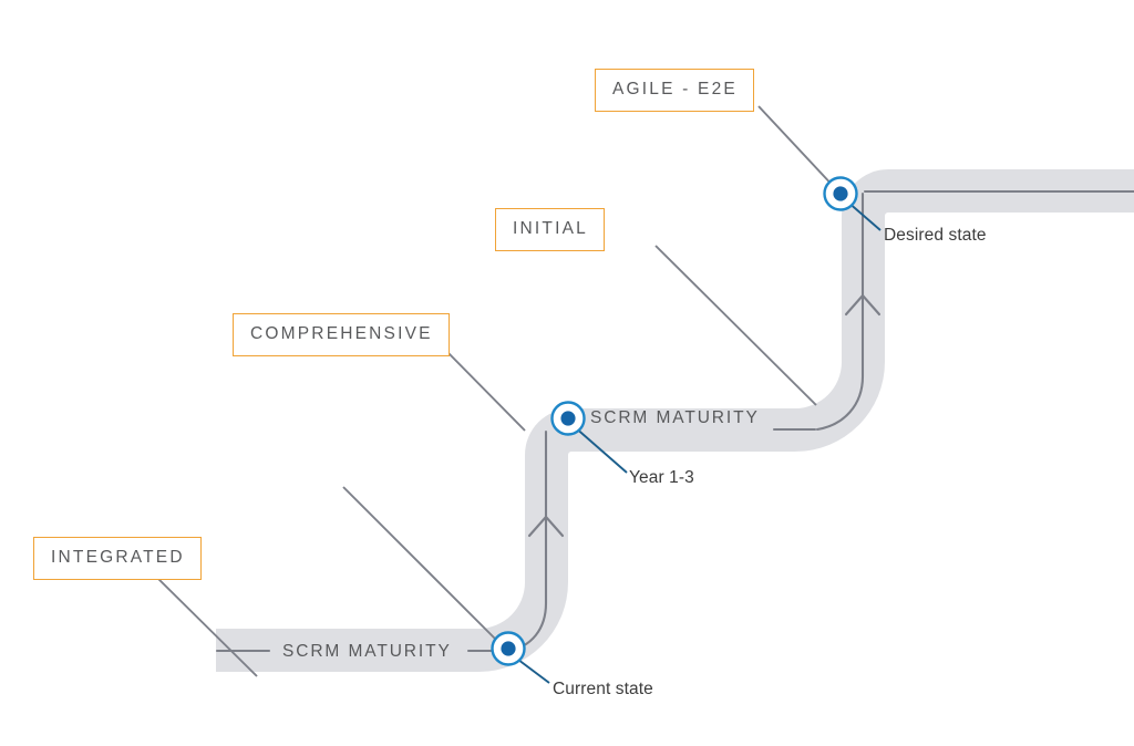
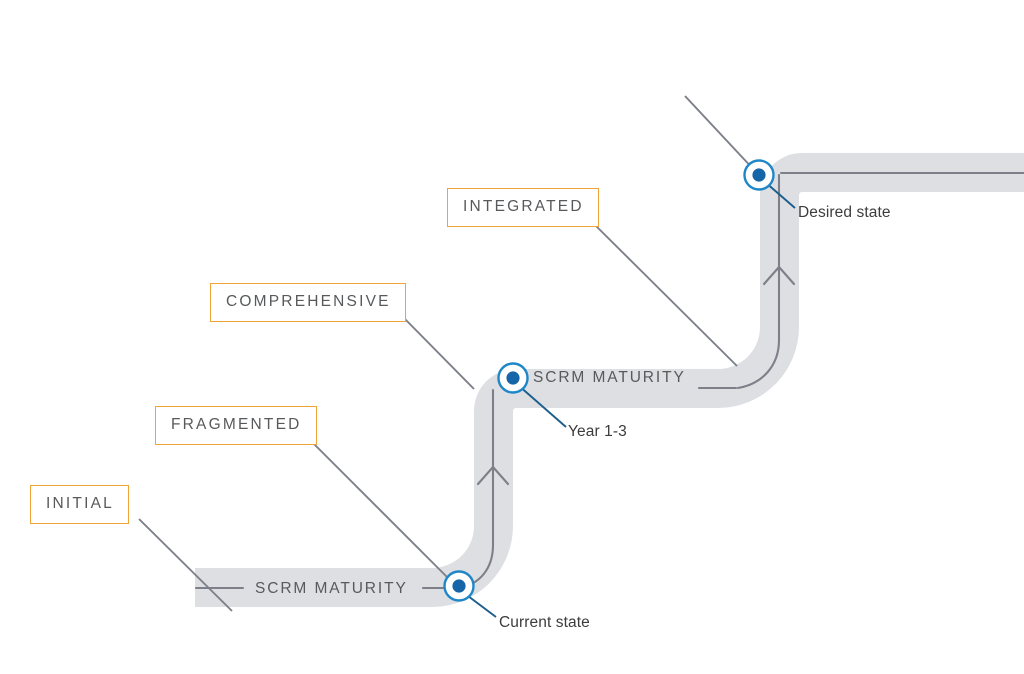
- INTEGRATED
+ INITIAL
+ FRAGMENTED
  COMPREHENSIVE
- INITIAL
+ INTEGRATED
- AGILE - E2E
  SCRM MATURITY
  SCRM MATURITY
  Current state
  Year 1-3
  Desired state
